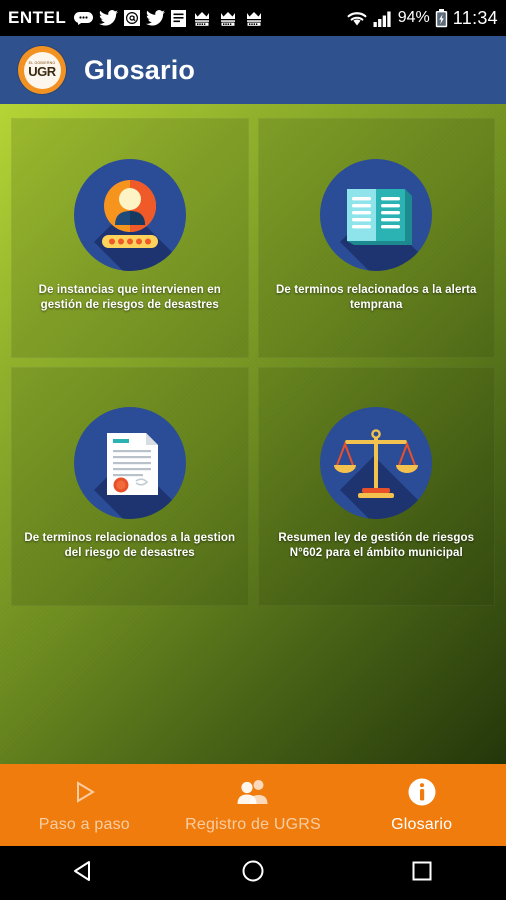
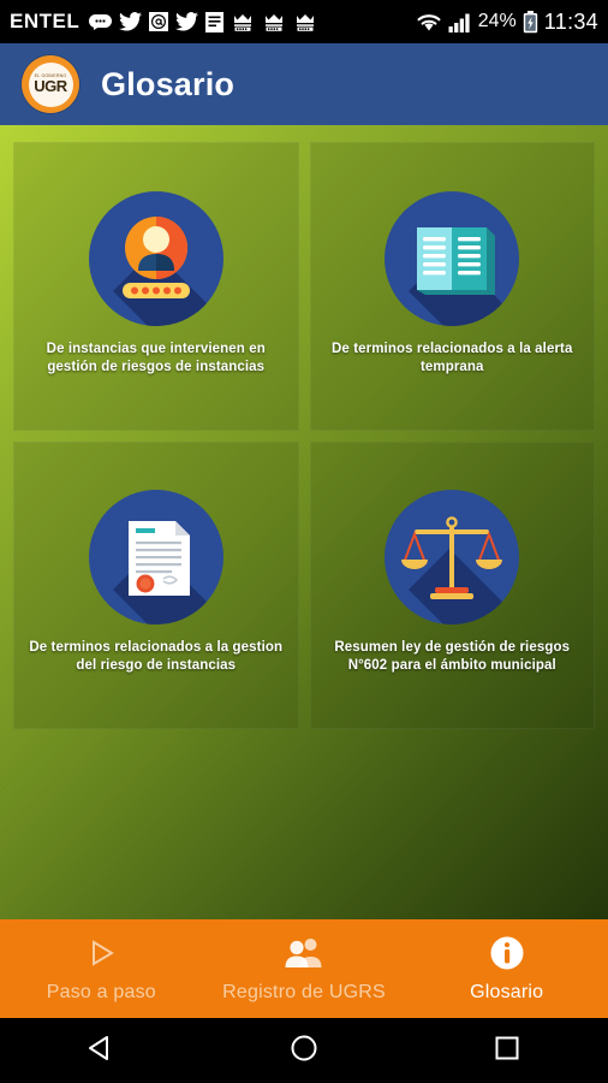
  ENTEL
- 94%
+ 24%
  11:34
  UGR
  Glosario
- De instancias que intervienen en gestión de riesgos de desastres
+ De instancias que intervienen en gestión de riesgos de instancias
  De terminos relacionados a la alerta temprana
- De terminos relacionados a la gestion del riesgo de desastres
+ De terminos relacionados a la gestion del riesgo de instancias
  Resumen ley de gestión de riesgos N°602 para el ámbito municipal
  Paso a paso
  Registro de UGRS
  Glosario
